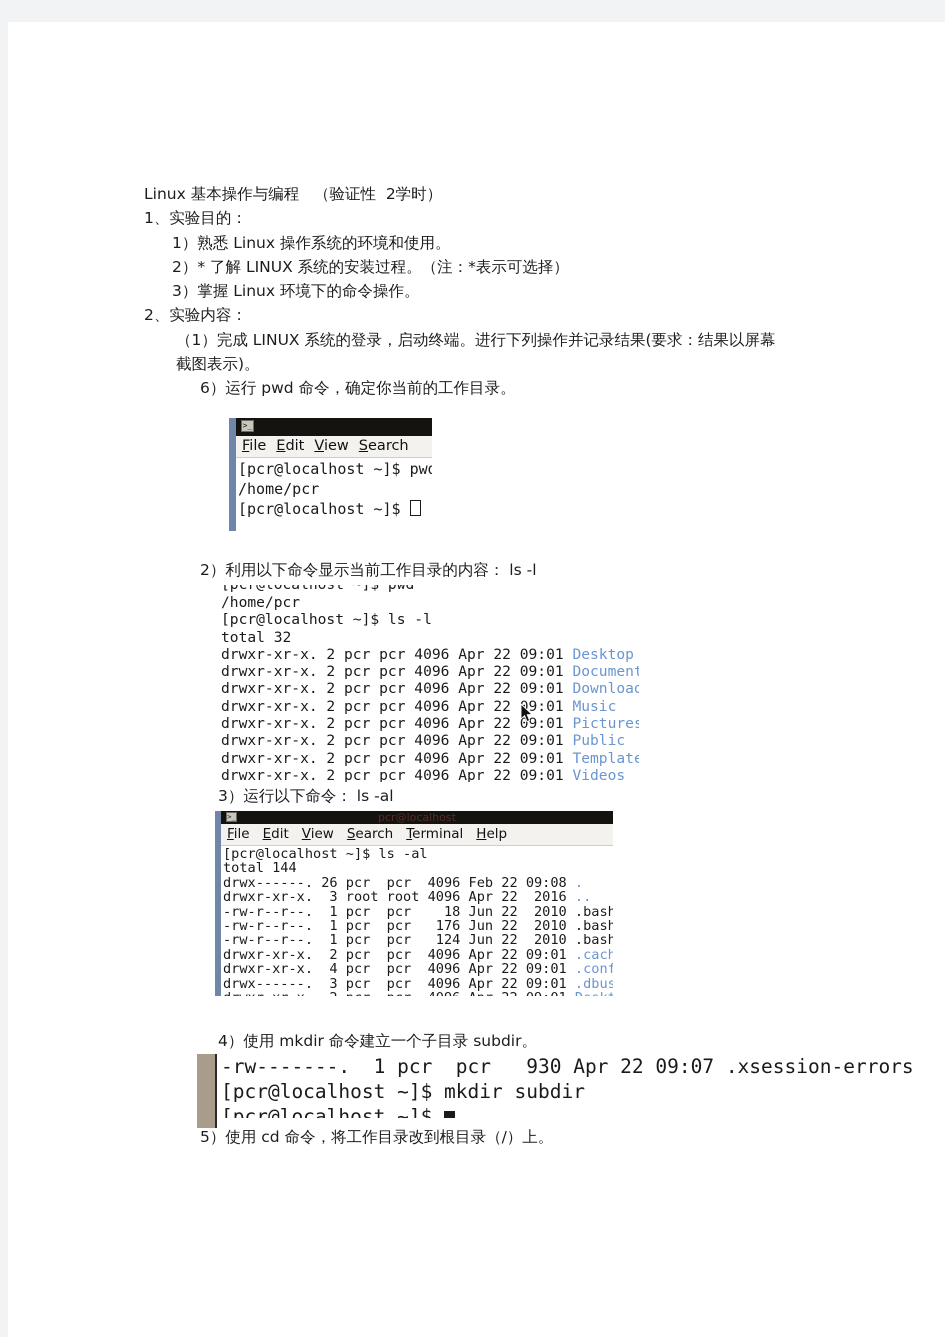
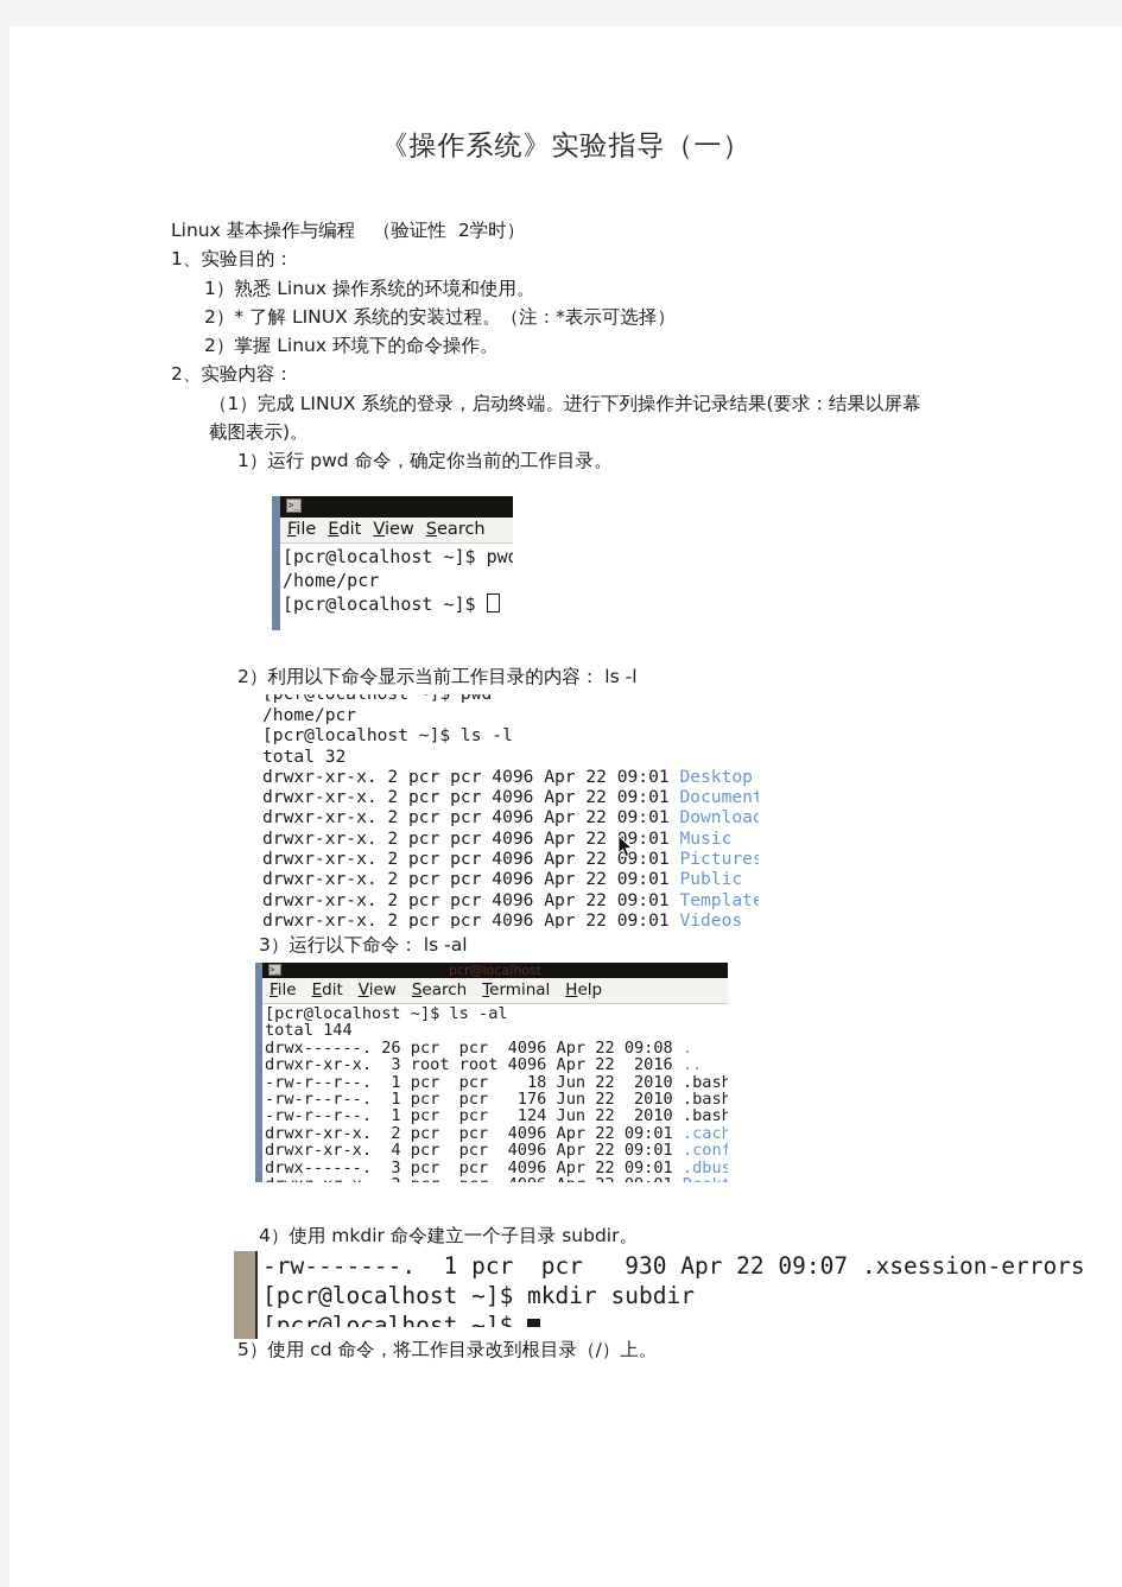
+ 《操作系统》实验指导（一）
  Linux 基本操作与编程 （验证性 2学时）
  1、实验目的：
  1）熟悉 Linux 操作系统的环境和使用。
  2）* 了解 LINUX 系统的安装过程。（注：*表示可选择）
- 3）掌握 Linux 环境下的命令操作。
+ 2）掌握 Linux 环境下的命令操作。
  2、实验内容：
  （1）完成 LINUX 系统的登录，启动终端。进行下列操作并记录结果(要求：结果以屏幕
  截图表示)。
- 6）运行 pwd 命令，确定你当前的工作目录。
+ 1）运行 pwd 命令，确定你当前的工作目录。
  >_
  File Edit View Search
  [pcr@localhost ~]$ pw /home/pcr [pcr@localhost ~]$
  2）利用以下命令显示当前工作目录的内容： ls -l
  [pcr@localhost ~]$ pwd
  /home/pcr [pcr@localhost ~]$ ls -l total 32 drwxr-xr-x. 2 pcr pcr 4096 Apr 22 09:01 Desktop drwxr-xr-x. 2 pcr pcr 4096 Apr 22 09:01 Document drwxr-xr-x. 2 pcr pcr 4096 Apr 22 09:01 Download drwxr-xr-x. 2 pcr pcr 4096 Apr 22 09:01 Music drwxr-xr-x. 2 pcr pcr 4096 Apr 22 09:01 Pictures drwxr-xr-x. 2 pcr pcr 4096 Apr 22 09:01 Public drwxr-xr-x. 2 pcr pcr 4096 Apr 22 09:01 Template drwxr-xr-x. 2 pcr pcr 4096 Apr 22 09:01 Videos
  3）运行以下命令： ls -al
  >_
  pcr@localhost
  File Edit View Search Terminal Help
- [pcr@localhost ~]$ ls -al total 144 drwx------. 26 pcr pcr 4096 Feb 22 09:08 . drwxr-xr-x. 3 root root 4096 Apr 22 2016 .. -rw-r--r--. 1 pcr pcr 18 Jun 22 2010 .bash -rw-r--r--. 1 pcr pcr 176 Jun 22 2010 .bash -rw-r--r--. 1 pcr pcr 124 Jun 22 2010 .bash drwxr-xr-x. 2 pcr pcr 4096 Apr 22 09:01 .cach drwxr-xr-x. 4 pcr pcr 4096 Apr 22 09:01 .conf drwx------. 3 pcr pcr 4096 Apr 22 09:01 .dbus
+ [pcr@localhost ~]$ ls -al total 144 drwx------. 26 pcr pcr 4096 Apr 22 09:08 . drwxr-xr-x. 3 root root 4096 Apr 22 2016 .. -rw-r--r--. 1 pcr pcr 18 Jun 22 2010 .bash -rw-r--r--. 1 pcr pcr 176 Jun 22 2010 .bash -rw-r--r--. 1 pcr pcr 124 Jun 22 2010 .bash drwxr-xr-x. 2 pcr pcr 4096 Apr 22 09:01 .cach drwxr-xr-x. 4 pcr pcr 4096 Apr 22 09:01 .conf drwx------. 3 pcr pcr 4096 Apr 22 09:01 .dbus
  4）使用 mkdir 命令建立一个子目录 subdir。
  -rw-------. 1 pcr pcr 930 Apr 22 09:07 .xsession-errors [pcr@localhost ~]$ mkdir subdir
  [pcr@localhost ~]$
  5）使用 cd 命令，将工作目录改到根目录（/）上。
